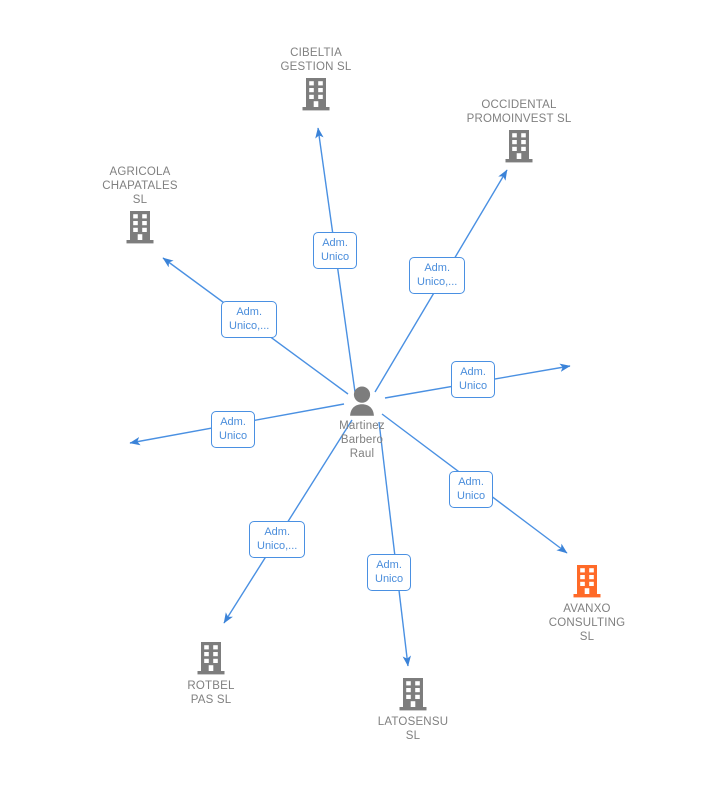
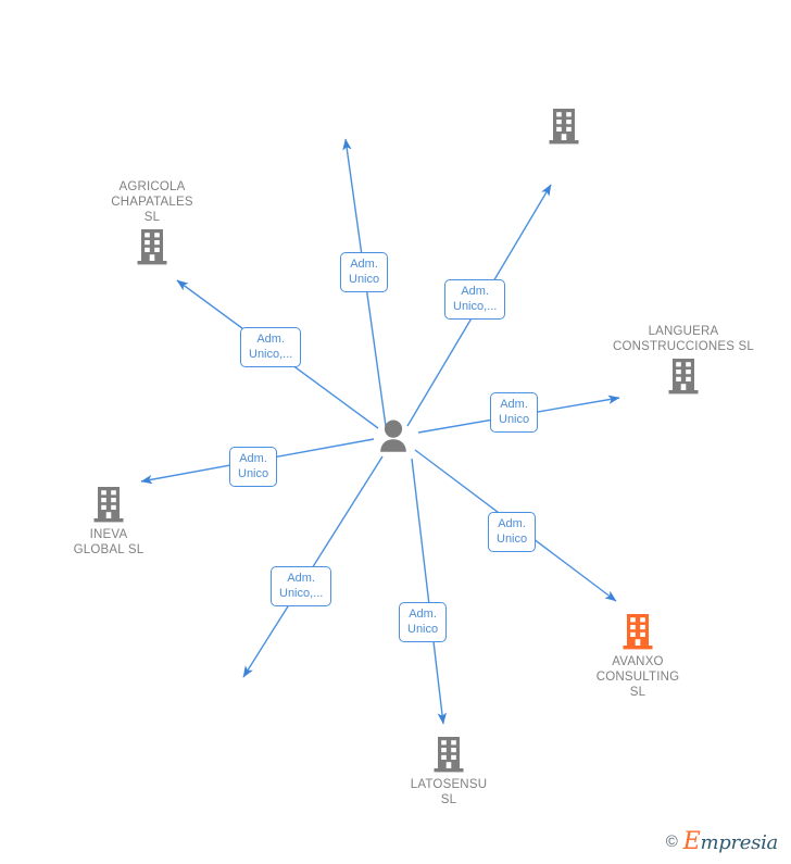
- Martinez
- Barbero
- Raul
- CIBELTIA
- GESTION SL
- OCCIDENTAL
- PROMOINVEST SL
  AGRICOLA
  CHAPATALES
  SL
+ LANGUERA
+ CONSTRUCCIONES SL
+ INEVA
+ GLOBAL SL
  AVANXO
  CONSULTING
  SL
- ROTBEL
- PAS SL
  LATOSENSU
  SL
  Adm.
  Unico
  Adm.
  Unico,...
  Adm.
  Unico,...
  Adm.
  Unico
  Adm.
  Unico
  Adm.
  Unico
  Adm.
  Unico,...
  Adm.
  Unico
+ ©
+ Empresia
